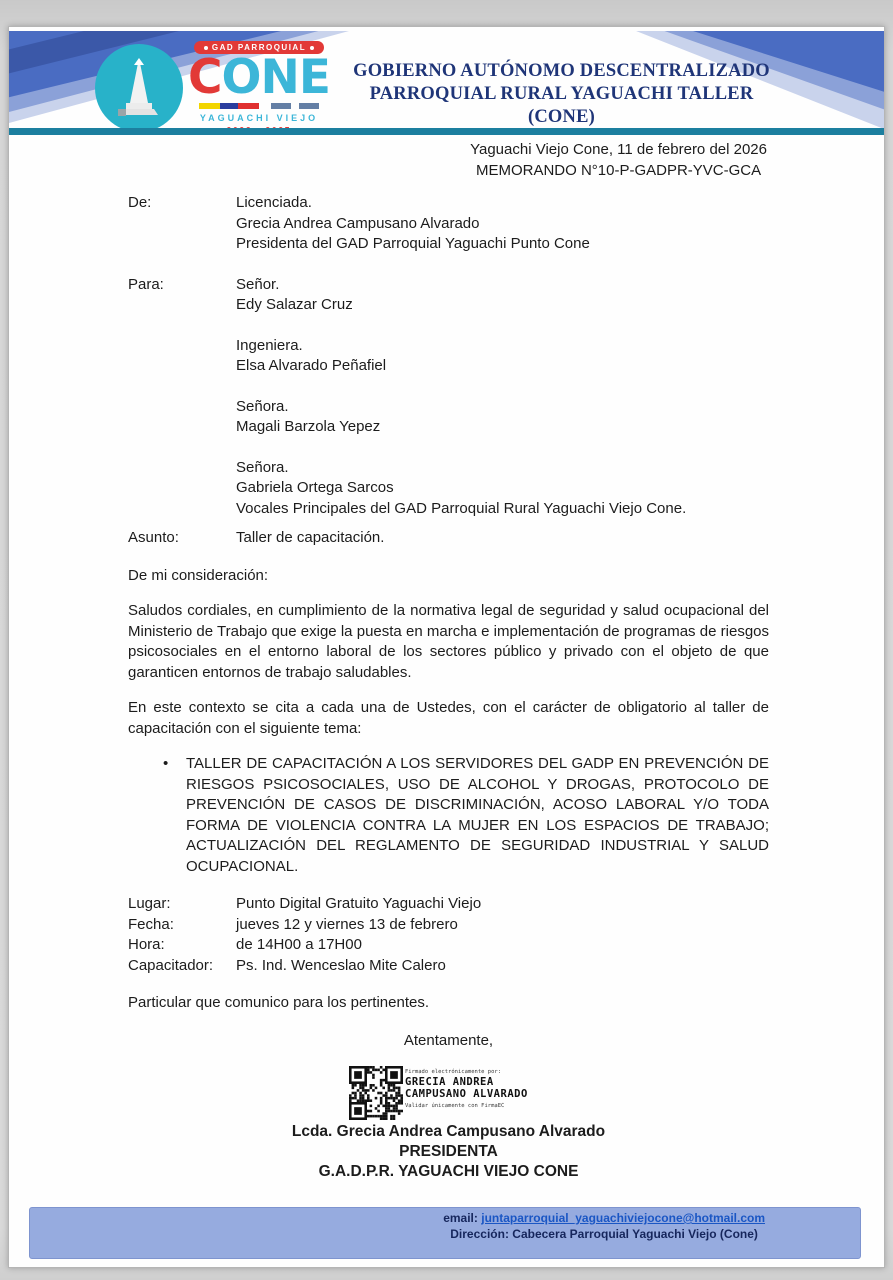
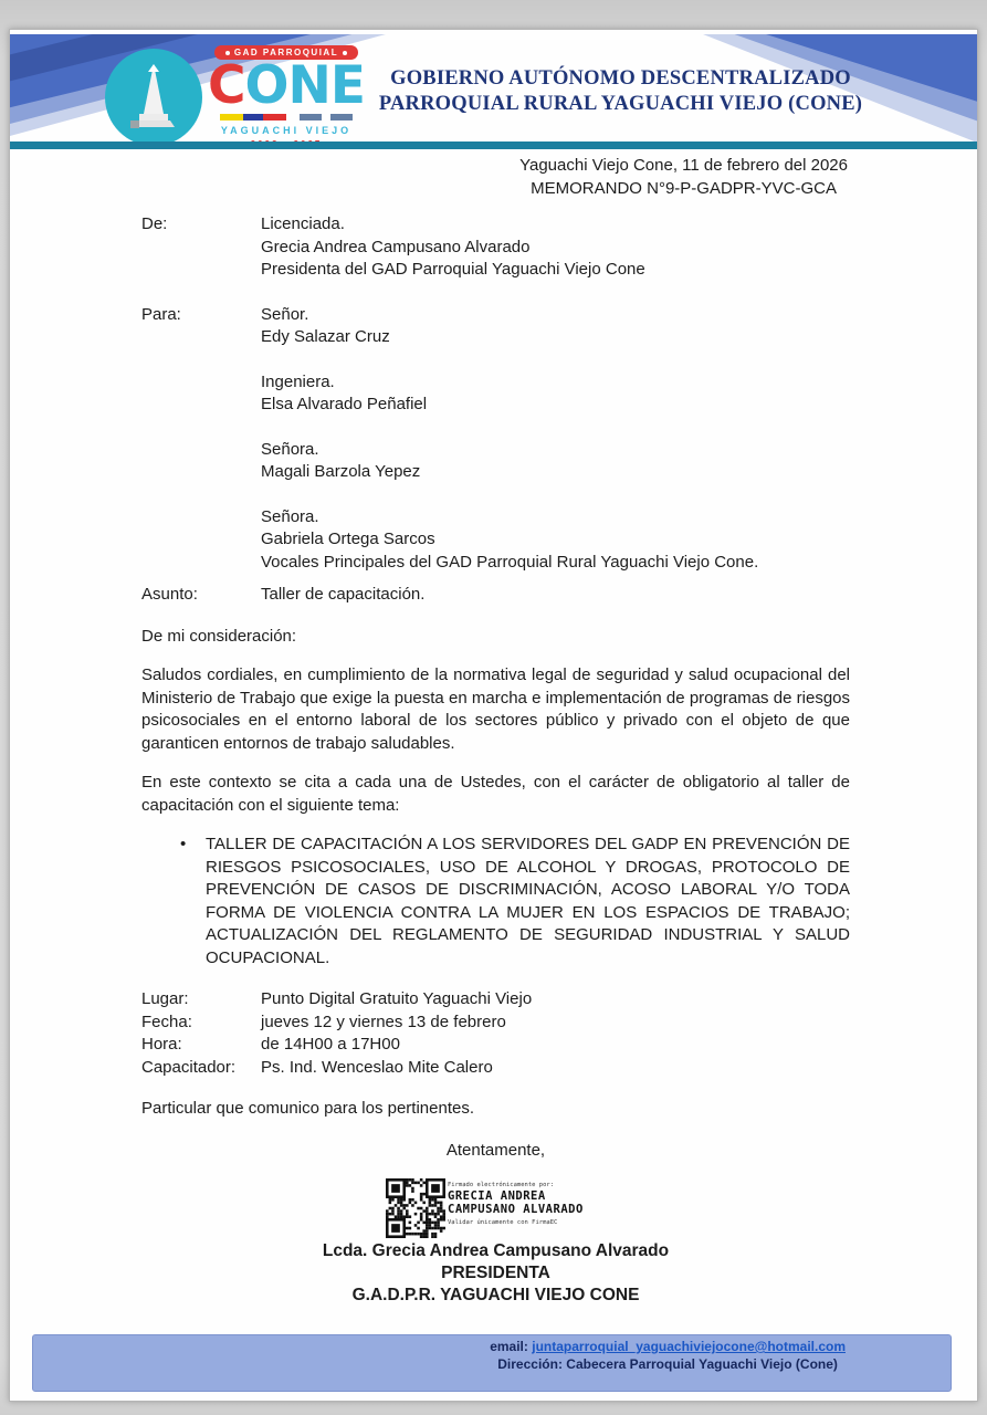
  GAD PARROQUIAL
  CONE
  YAGUACHI VIEJO
  GOBIERNO AUTÓNOMO DESCENTRALIZADO
- PARROQUIAL RURAL YAGUACHI TALLER (CONE)
+ PARROQUIAL RURAL YAGUACHI VIEJO (CONE)
  Yaguachi Viejo Cone, 11 de febrero del 2026
- MEMORANDO N°10-P-GADPR-YVC-GCA
+ MEMORANDO N°9-P-GADPR-YVC-GCA
  De:
  Licenciada.
  Grecia Andrea Campusano Alvarado
- Presidenta del GAD Parroquial Yaguachi Punto Cone
+ Presidenta del GAD Parroquial Yaguachi Viejo Cone
  Para:
  Señor.
  Edy Salazar Cruz
  Ingeniera.
  Elsa Alvarado Peñafiel
  Señora.
  Magali Barzola Yepez
  Señora.
  Gabriela Ortega Sarcos
  Vocales Principales del GAD Parroquial Rural Yaguachi Viejo Cone.
  Asunto:
  Taller de capacitación.
  De mi consideración:
  Saludos cordiales, en cumplimiento de la normativa legal de seguridad y salud ocupacional del Ministerio de Trabajo que exige la puesta en marcha e implementación de programas de riesgos psicosociales en el entorno laboral de los sectores público y privado con el objeto de que garanticen entornos de trabajo saludables.
  En este contexto se cita a cada una de Ustedes, con el carácter de obligatorio al taller de capacitación con el siguiente tema:
  TALLER DE CAPACITACIÓN A LOS SERVIDORES DEL GADP EN PREVENCIÓN DE RIESGOS PSICOSOCIALES, USO DE ALCOHOL Y DROGAS, PROTOCOLO DE PREVENCIÓN DE CASOS DE DISCRIMINACIÓN, ACOSO LABORAL Y/O TODA FORMA DE VIOLENCIA CONTRA LA MUJER EN LOS ESPACIOS DE TRABAJO; ACTUALIZACIÓN DEL REGLAMENTO DE SEGURIDAD INDUSTRIAL Y SALUD OCUPACIONAL.
  Lugar:
  Punto Digital Gratuito Yaguachi Viejo
  Fecha:
  jueves 12 y viernes 13 de febrero
  Hora:
  de 14H00 a 17H00
  Capacitador:
  Ps. Ind. Wenceslao Mite Calero
  Particular que comunico para los pertinentes.
  Atentamente,
  GRECIA ANDREA
  CAMPUSANO ALVARADO
  Lcda. Grecia Andrea Campusano Alvarado
  PRESIDENTA
  G.A.D.P.R. YAGUACHI VIEJO CONE
  email: juntaparroquial_yaguachiviejocone@hotmail.com
  Dirección: Cabecera Parroquial Yaguachi Viejo (Cone)
